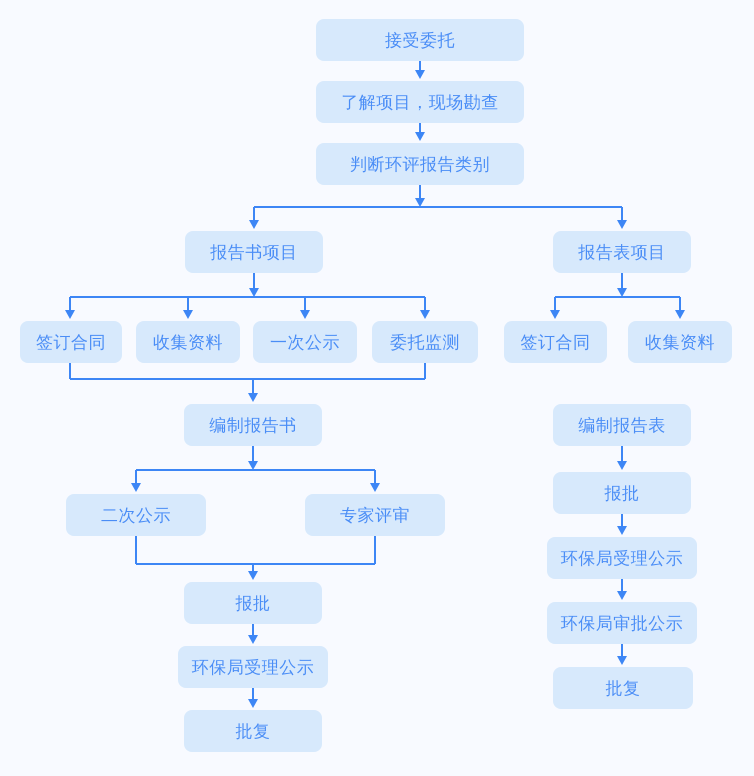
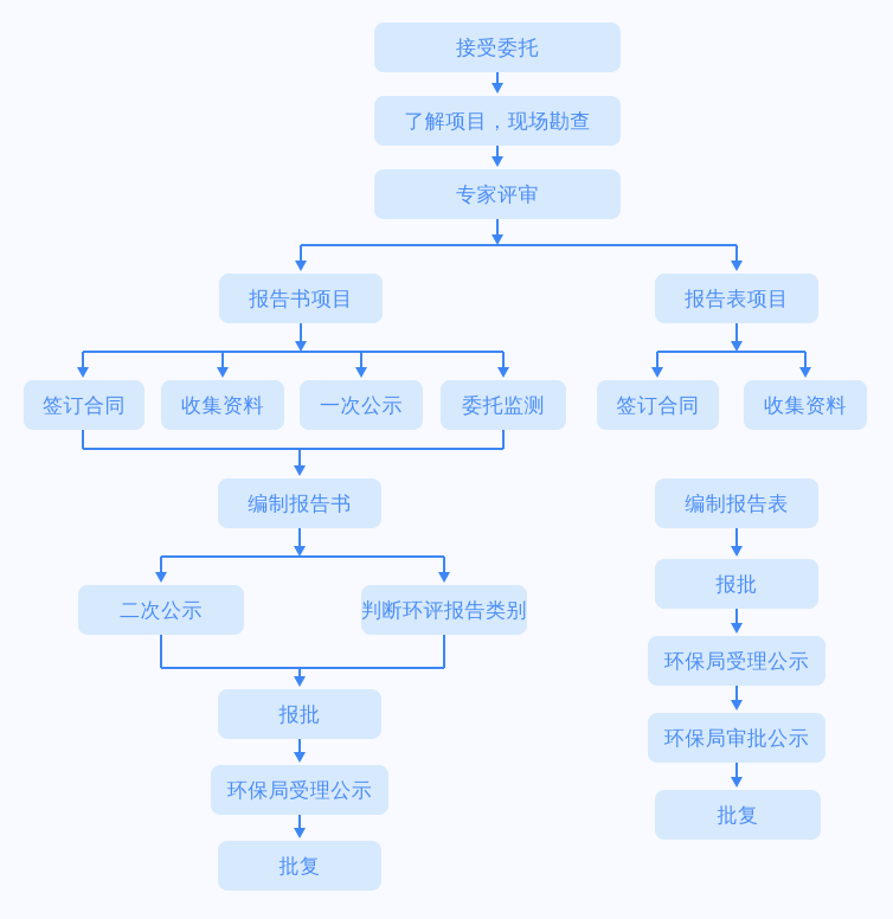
  接受委托
  了解项目，现场勘查
- 判断环评报告类别
+ 专家评审
  报告书项目
  报告表项目
  签订合同
  收集资料
  一次公示
  委托监测
  签订合同
  收集资料
  编制报告书
  编制报告表
  二次公示
- 专家评审
+ 判断环评报告类别
  报批
  环保局受理公示
  环保局审批公示
  批复
  报批
  环保局受理公示
  批复
